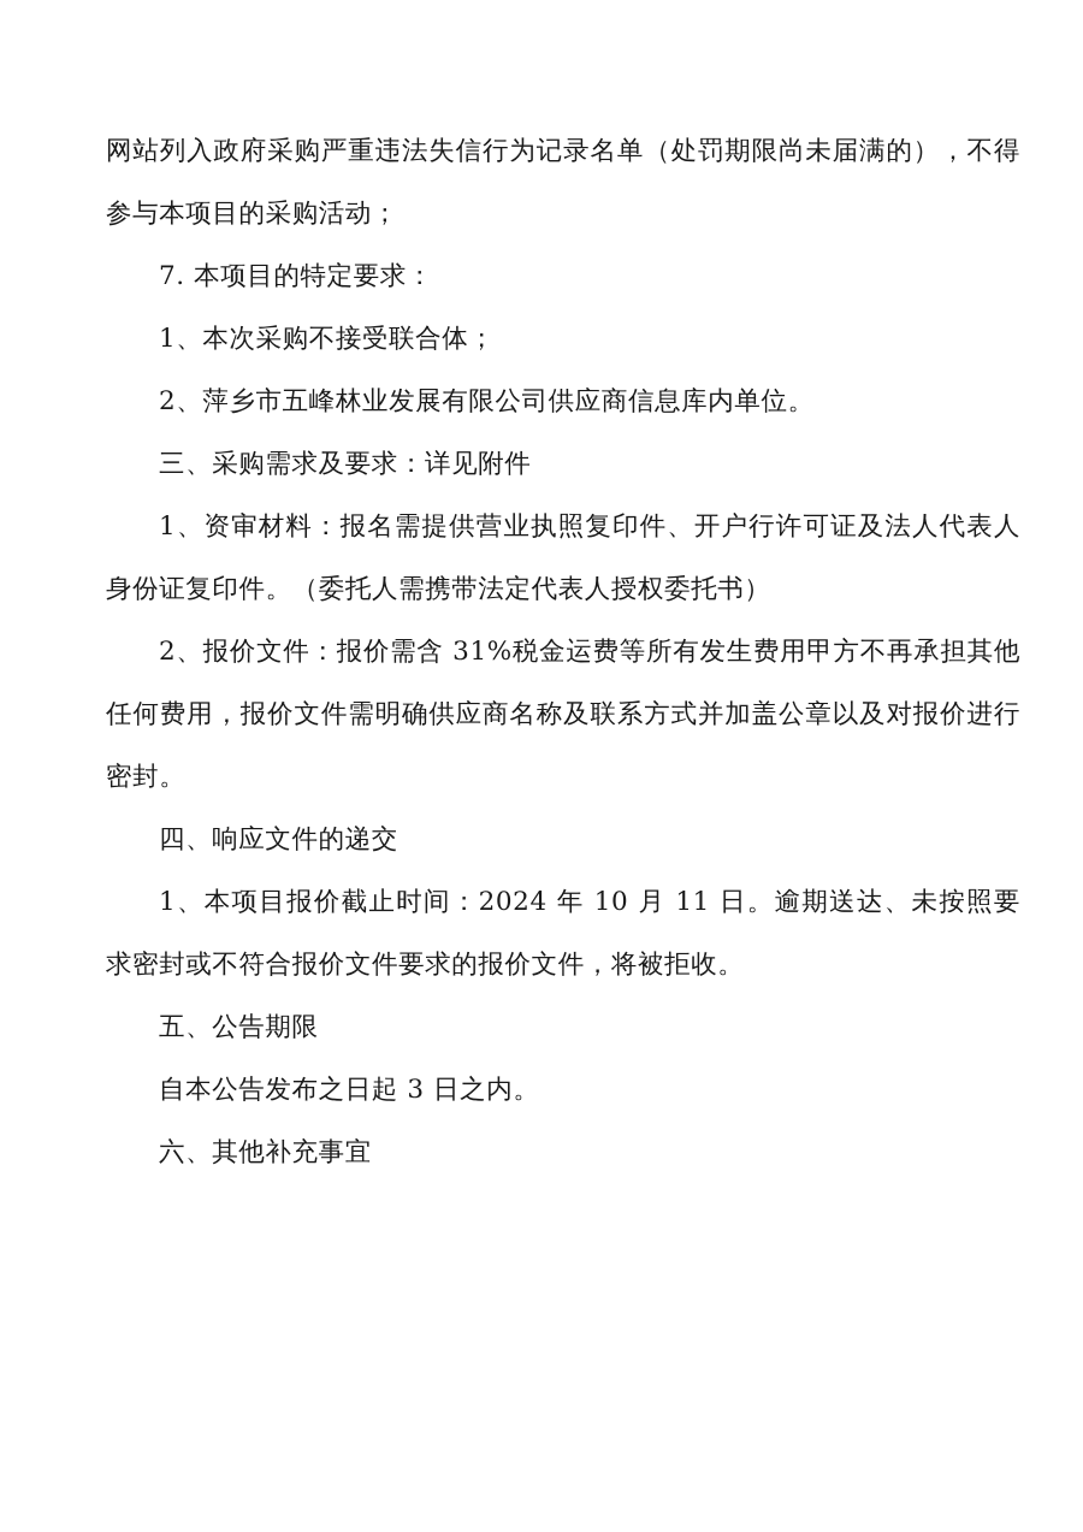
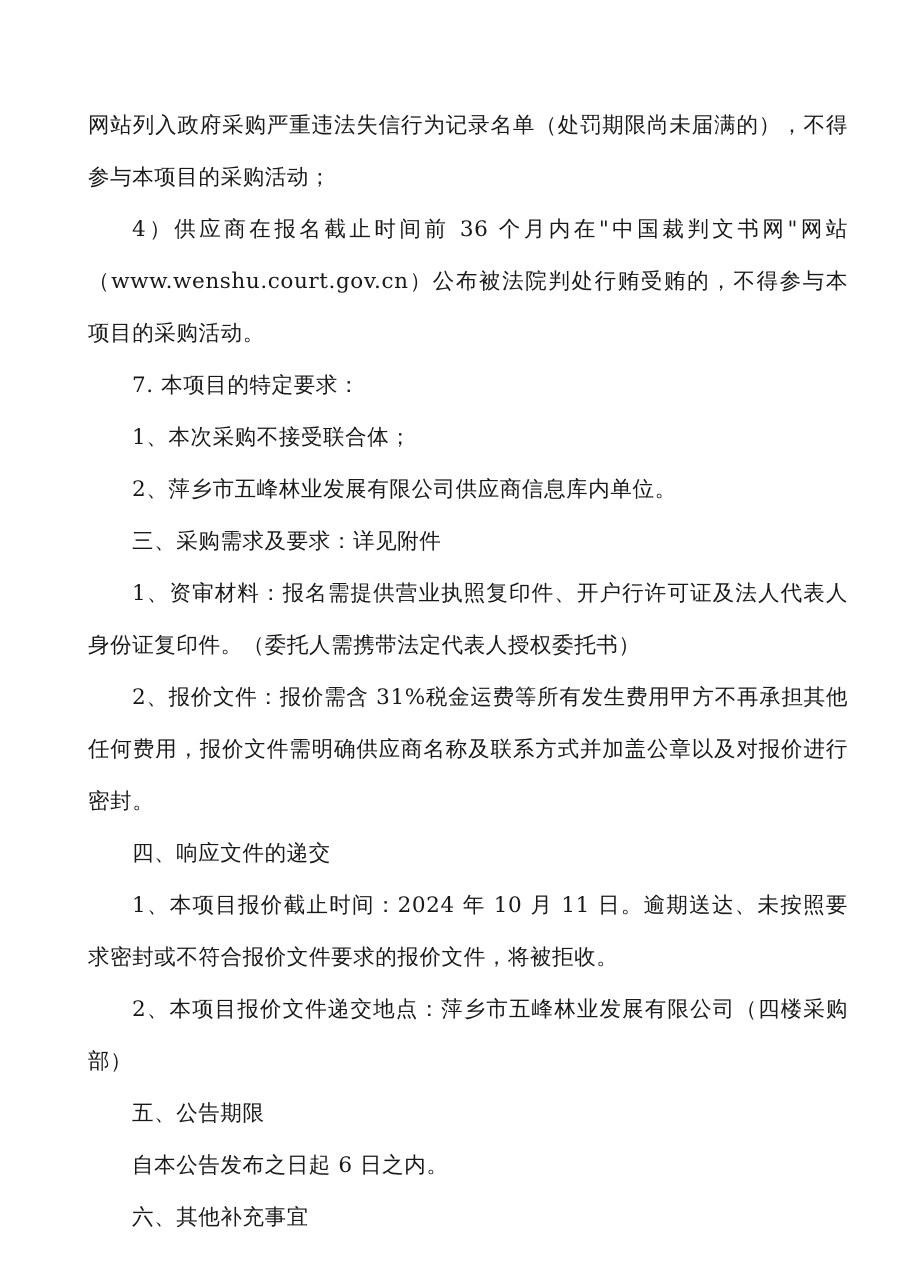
  网站列入政府采购严重违法失信行为记录名单（处罚期限尚未届满的），不得参与本项目的采购活动；
+ 4）供应商在报名截止时间前 36 个月内在"中国裁判文书网"网站（www.wenshu.court.gov.cn）公布被法院判处行贿受贿的，不得参与本项目的采购活动。
  7. 本项目的特定要求：
  1、本次采购不接受联合体；
  2、萍乡市五峰林业发展有限公司供应商信息库内单位。
  三、采购需求及要求：详见附件
  1、资审材料：报名需提供营业执照复印件、开户行许可证及法人代表人身份证复印件。（委托人需携带法定代表人授权委托书）
  2、报价文件：报价需含 31%税金运费等所有发生费用甲方不再承担其他任何费用，报价文件需明确供应商名称及联系方式并加盖公章以及对报价进行密封。
  四、响应文件的递交
  1、本项目报价截止时间：2024 年 10 月 11 日。逾期送达、未按照要求密封或不符合报价文件要求的报价文件，将被拒收。
+ 2、本项目报价文件递交地点：萍乡市五峰林业发展有限公司（四楼采购部）
  五、公告期限
- 自本公告发布之日起 3 日之内。
+ 自本公告发布之日起 6 日之内。
  六、其他补充事宜
